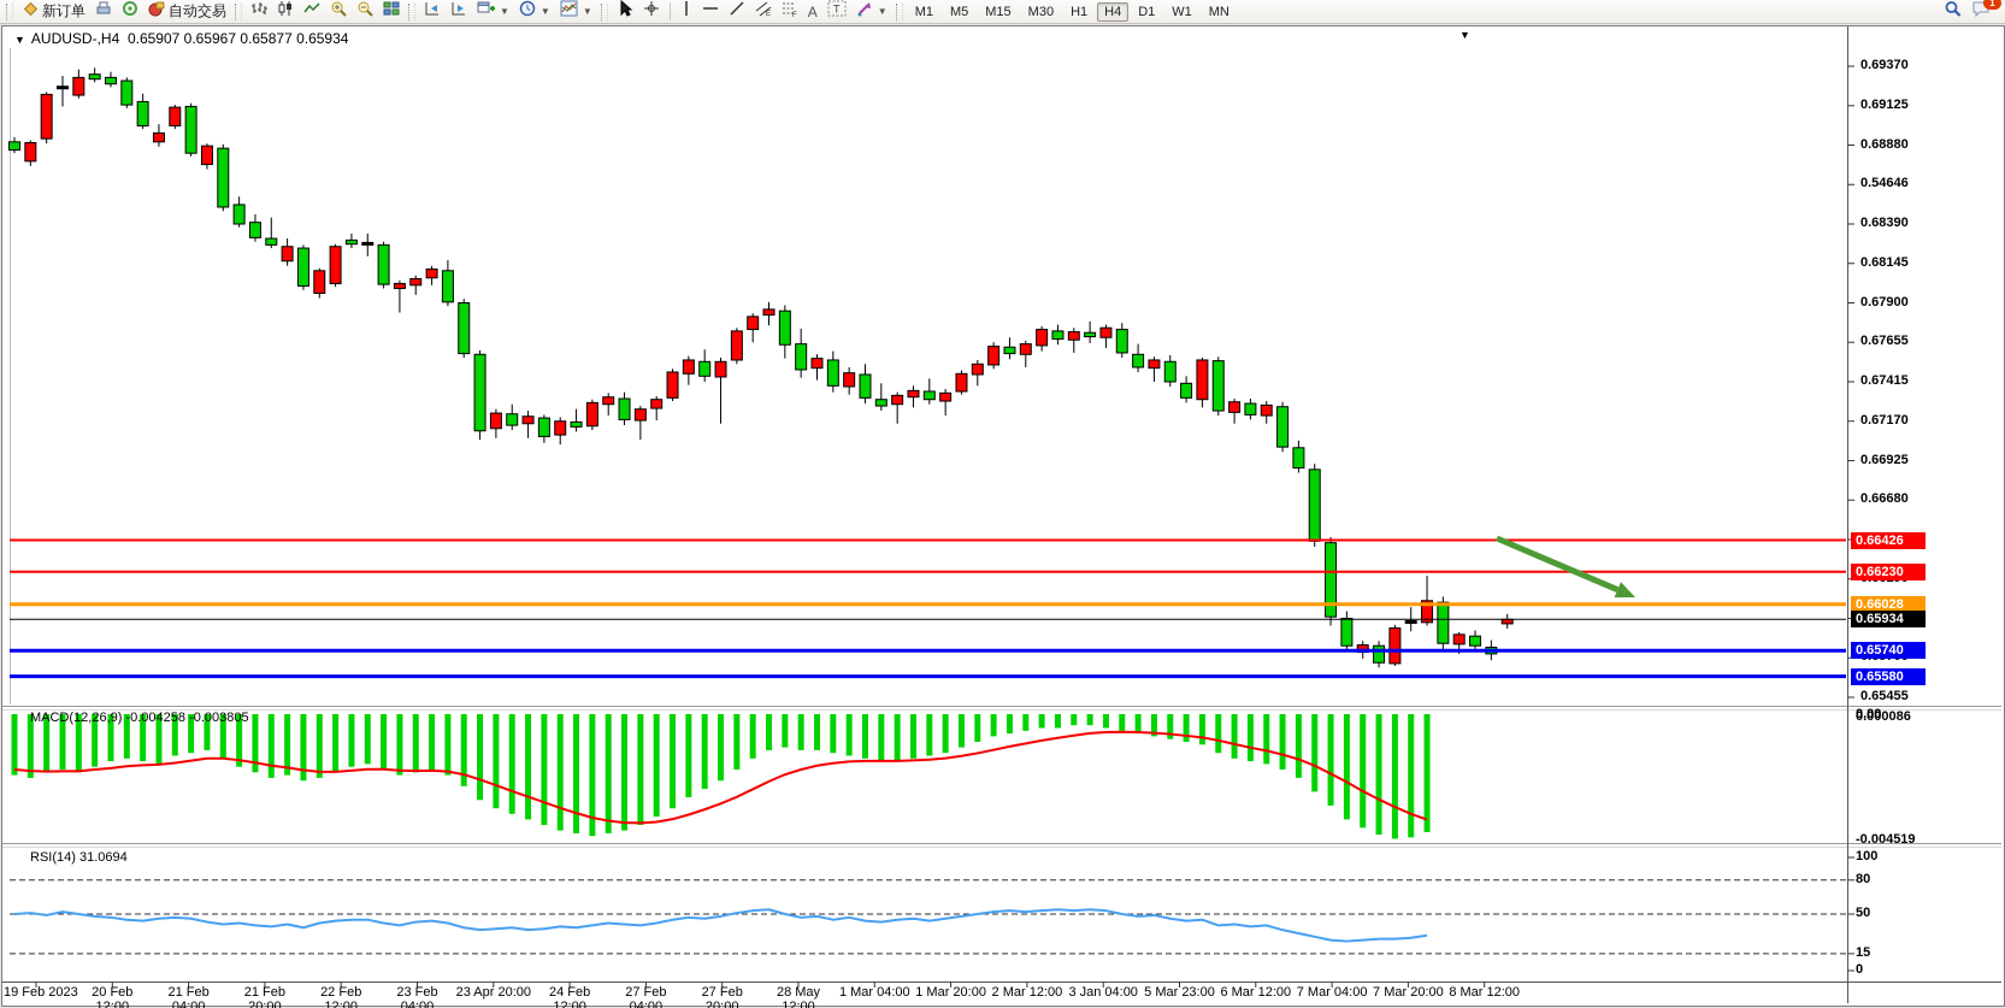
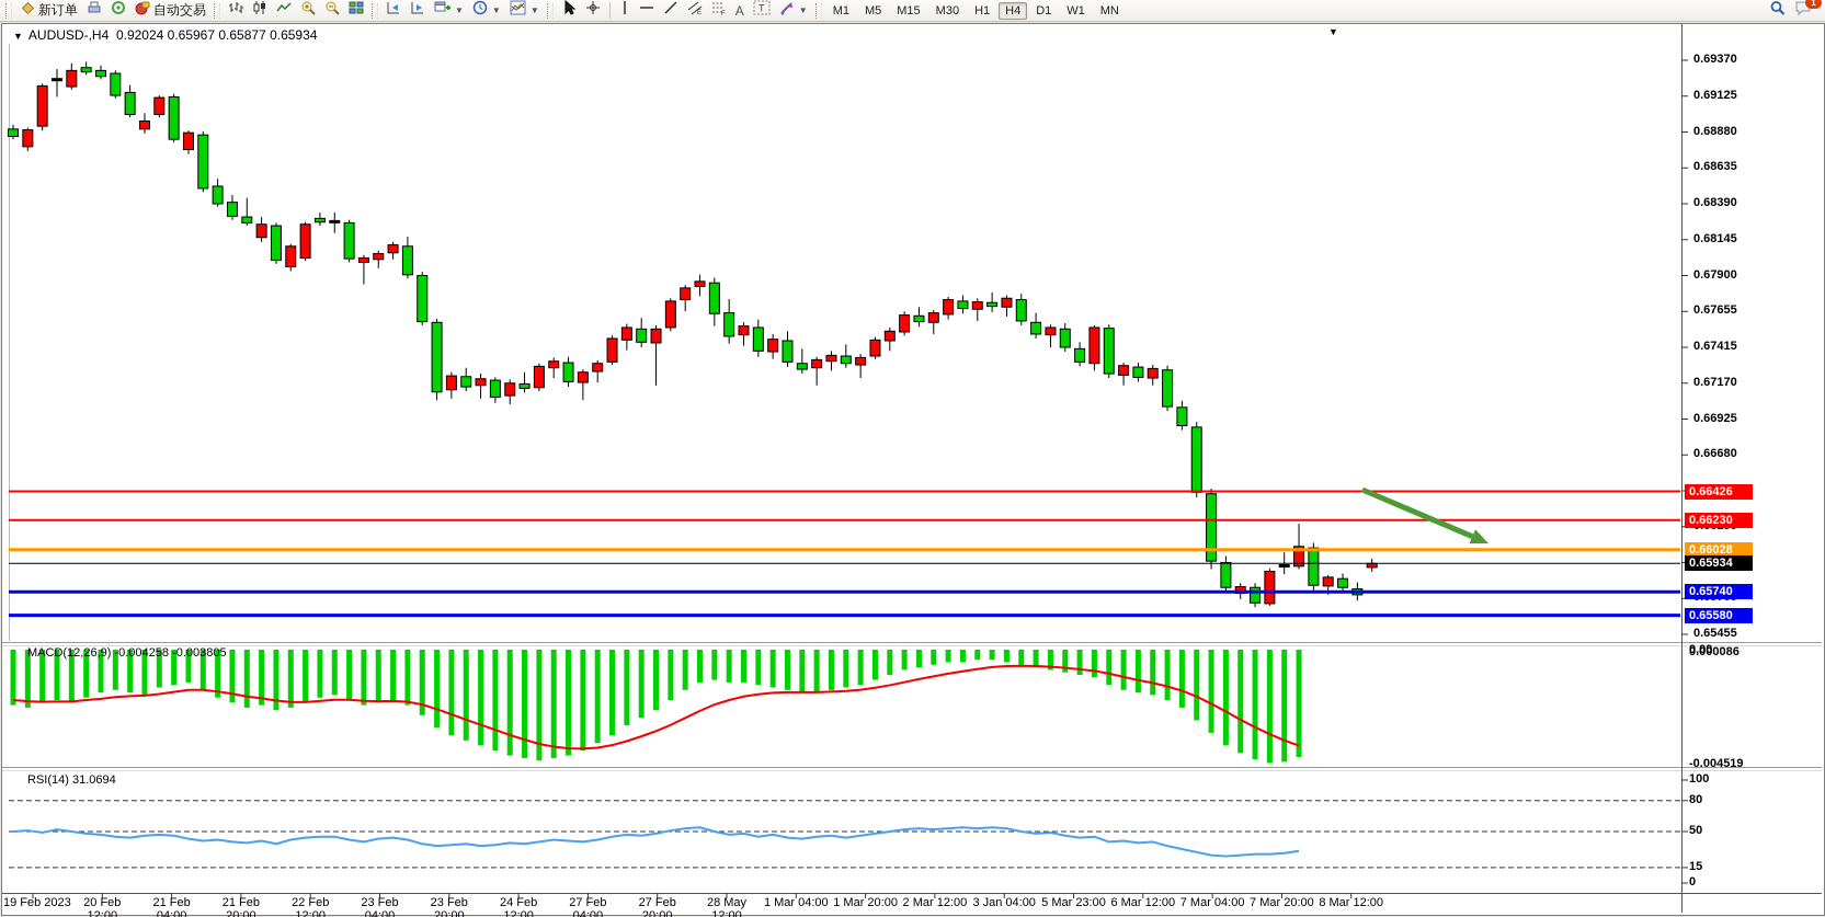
  新订单
  自动交易
  ▼
  ▼
  ▼
  A
  T
  ▼
  M1
  M5
  M15
  M30
  H1
  H4
  D1
  W1
  MN
  1
- ▼ AUDUSD-,H4 0.65907 0.65967 0.65877 0.65934
+ ▼ AUDUSD-,H4 0.92024 0.65967 0.65877 0.65934
  ▼
  MACD(12,26,9) -0.004258 -0.003805
  RSI(14) 31.0694
  0.00
  0.000086
  -0.004519
  0.66426
  0.66230
  0.66028
  0.65934
  0.65740
  0.65580
  0.69370
  0.69125
  0.68880
- 0.54646
+ 0.68635
  0.68390
  0.68145
  0.67900
  0.67655
  0.67415
  0.67170
  0.66925
  0.66680
  0.65455
  100
  80
  50
  15
  0
  19 Feb 2023
  20 Feb 12:00
  21 Feb 04:00
  21 Feb 20:00
  22 Feb 12:00
  23 Feb 04:00
- 23 Apr 20:00
+ 23 Feb 20:00
  24 Feb 12:00
  27 Feb 04:00
  27 Feb 20:00
  28 May 12:00
  1 Mar 04:00
  1 Mar 20:00
  2 Mar 12:00
  3 Jan 04:00
  5 Mar 23:00
  6 Mar 12:00
  7 Mar 04:00
  7 Mar 20:00
  8 Mar 12:00
